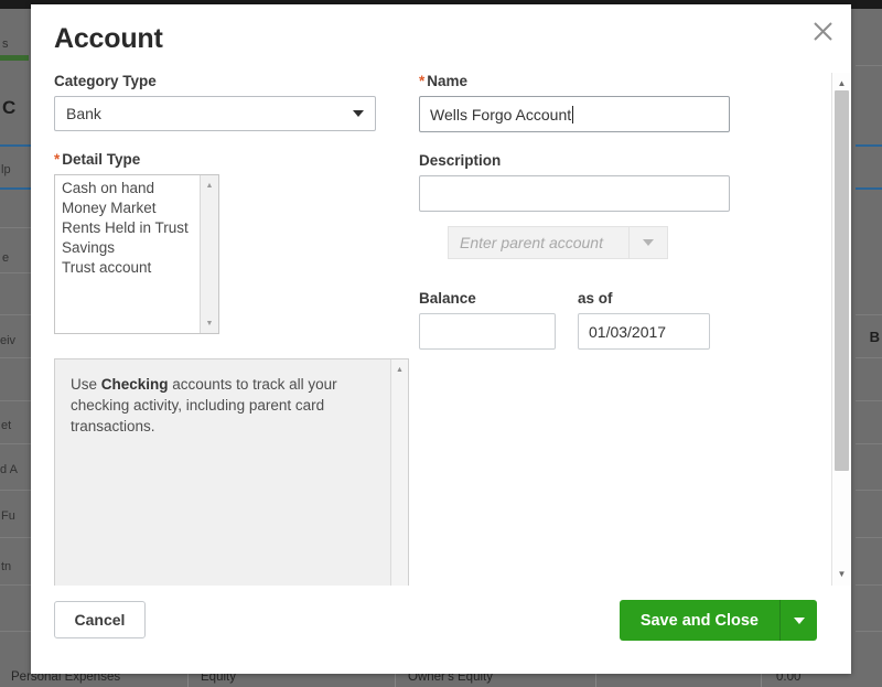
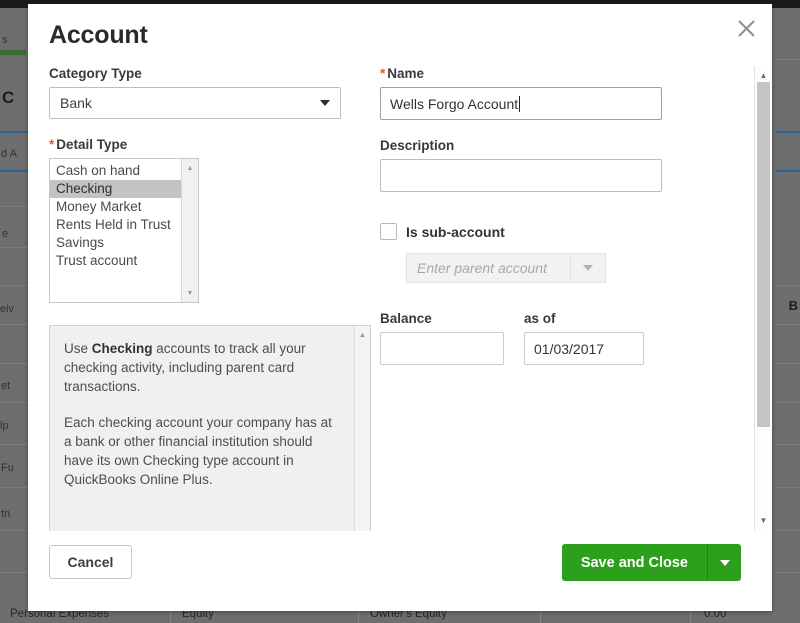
  s
  C
- lp
+ d A
  e
  eiv
  et
- d A
+ lp
  Fu
  tn
  B
  Personal Expenses
  Equity
  Owner's Equity
  0.00
  Account
  ▲
  ▼
  Category Type
  Bank
  * Detail Type
  Cash on hand
+ Checking
  Money Market
  Rents Held in Trust
  Savings
  Trust account
  Use Checking accounts to track all your checking activity, including parent card transactions.
+ Each checking account your company has at a bank or other financial institution should have its own Checking type account in QuickBooks Online Plus.
  * Name
  Wells Forgo Account
  Description
+ Is sub-account
  Enter parent account
  Balance
  as of
  01/03/2017
  Cancel
  Save and Close
